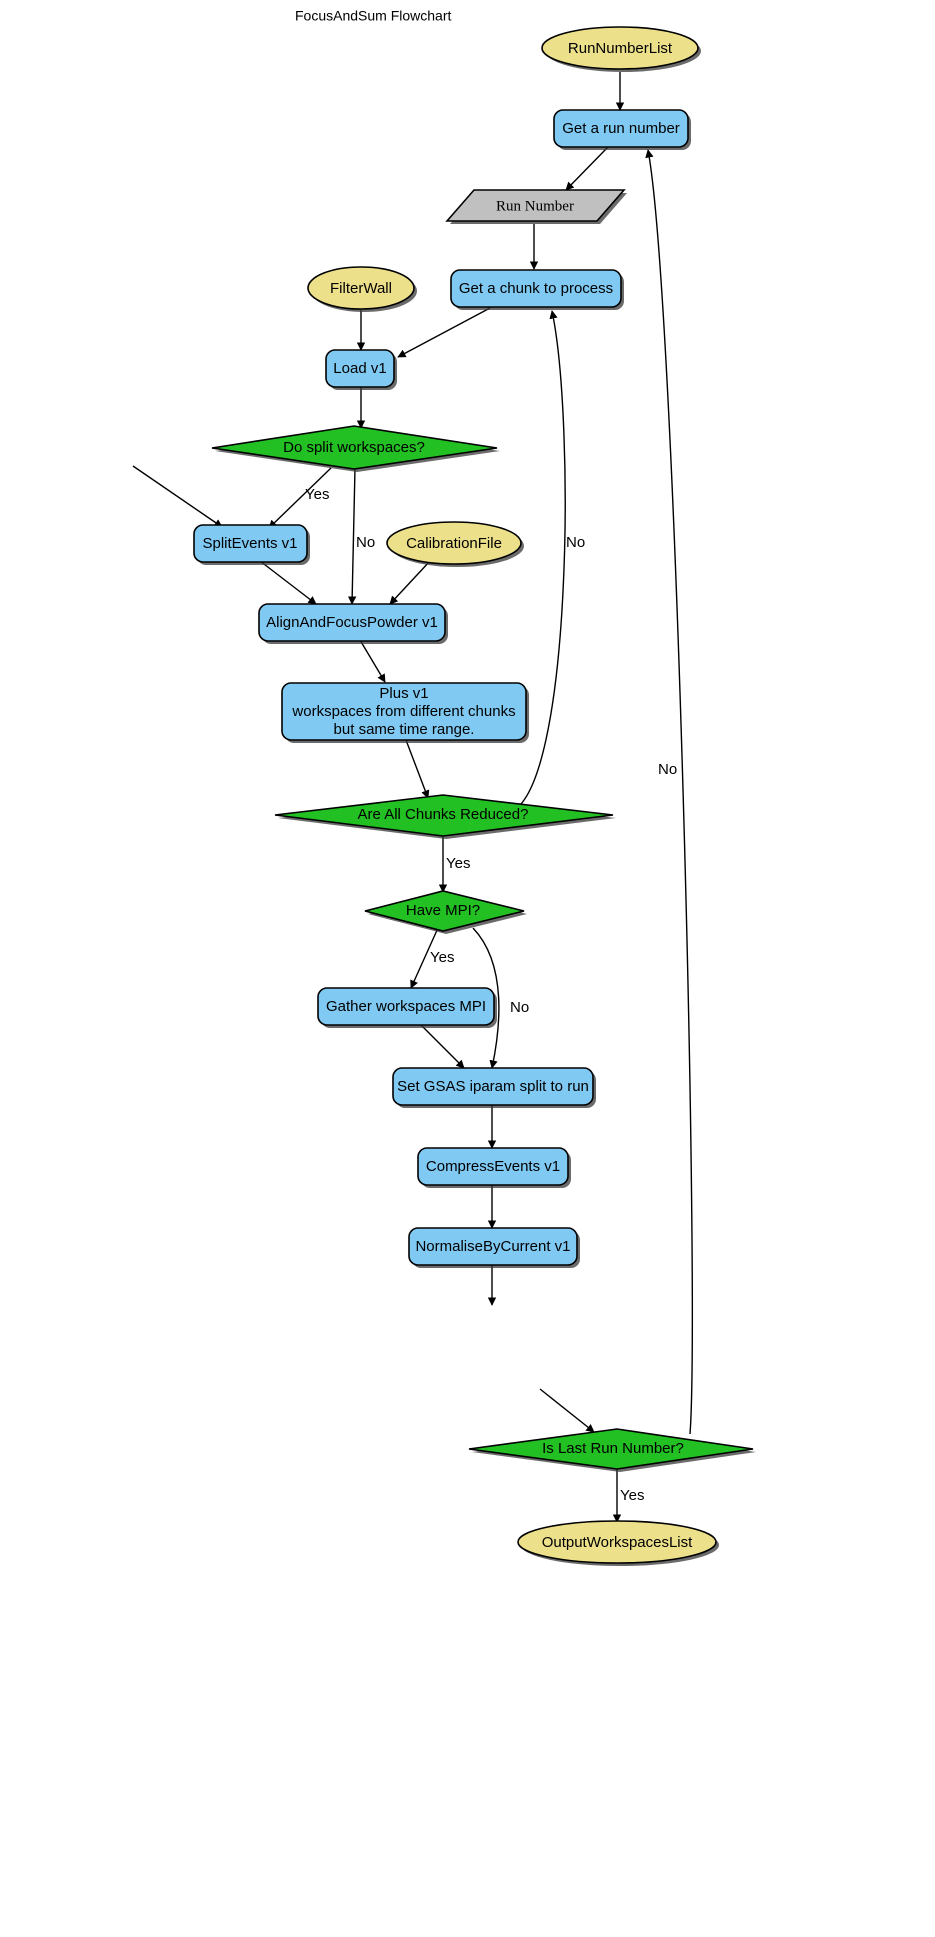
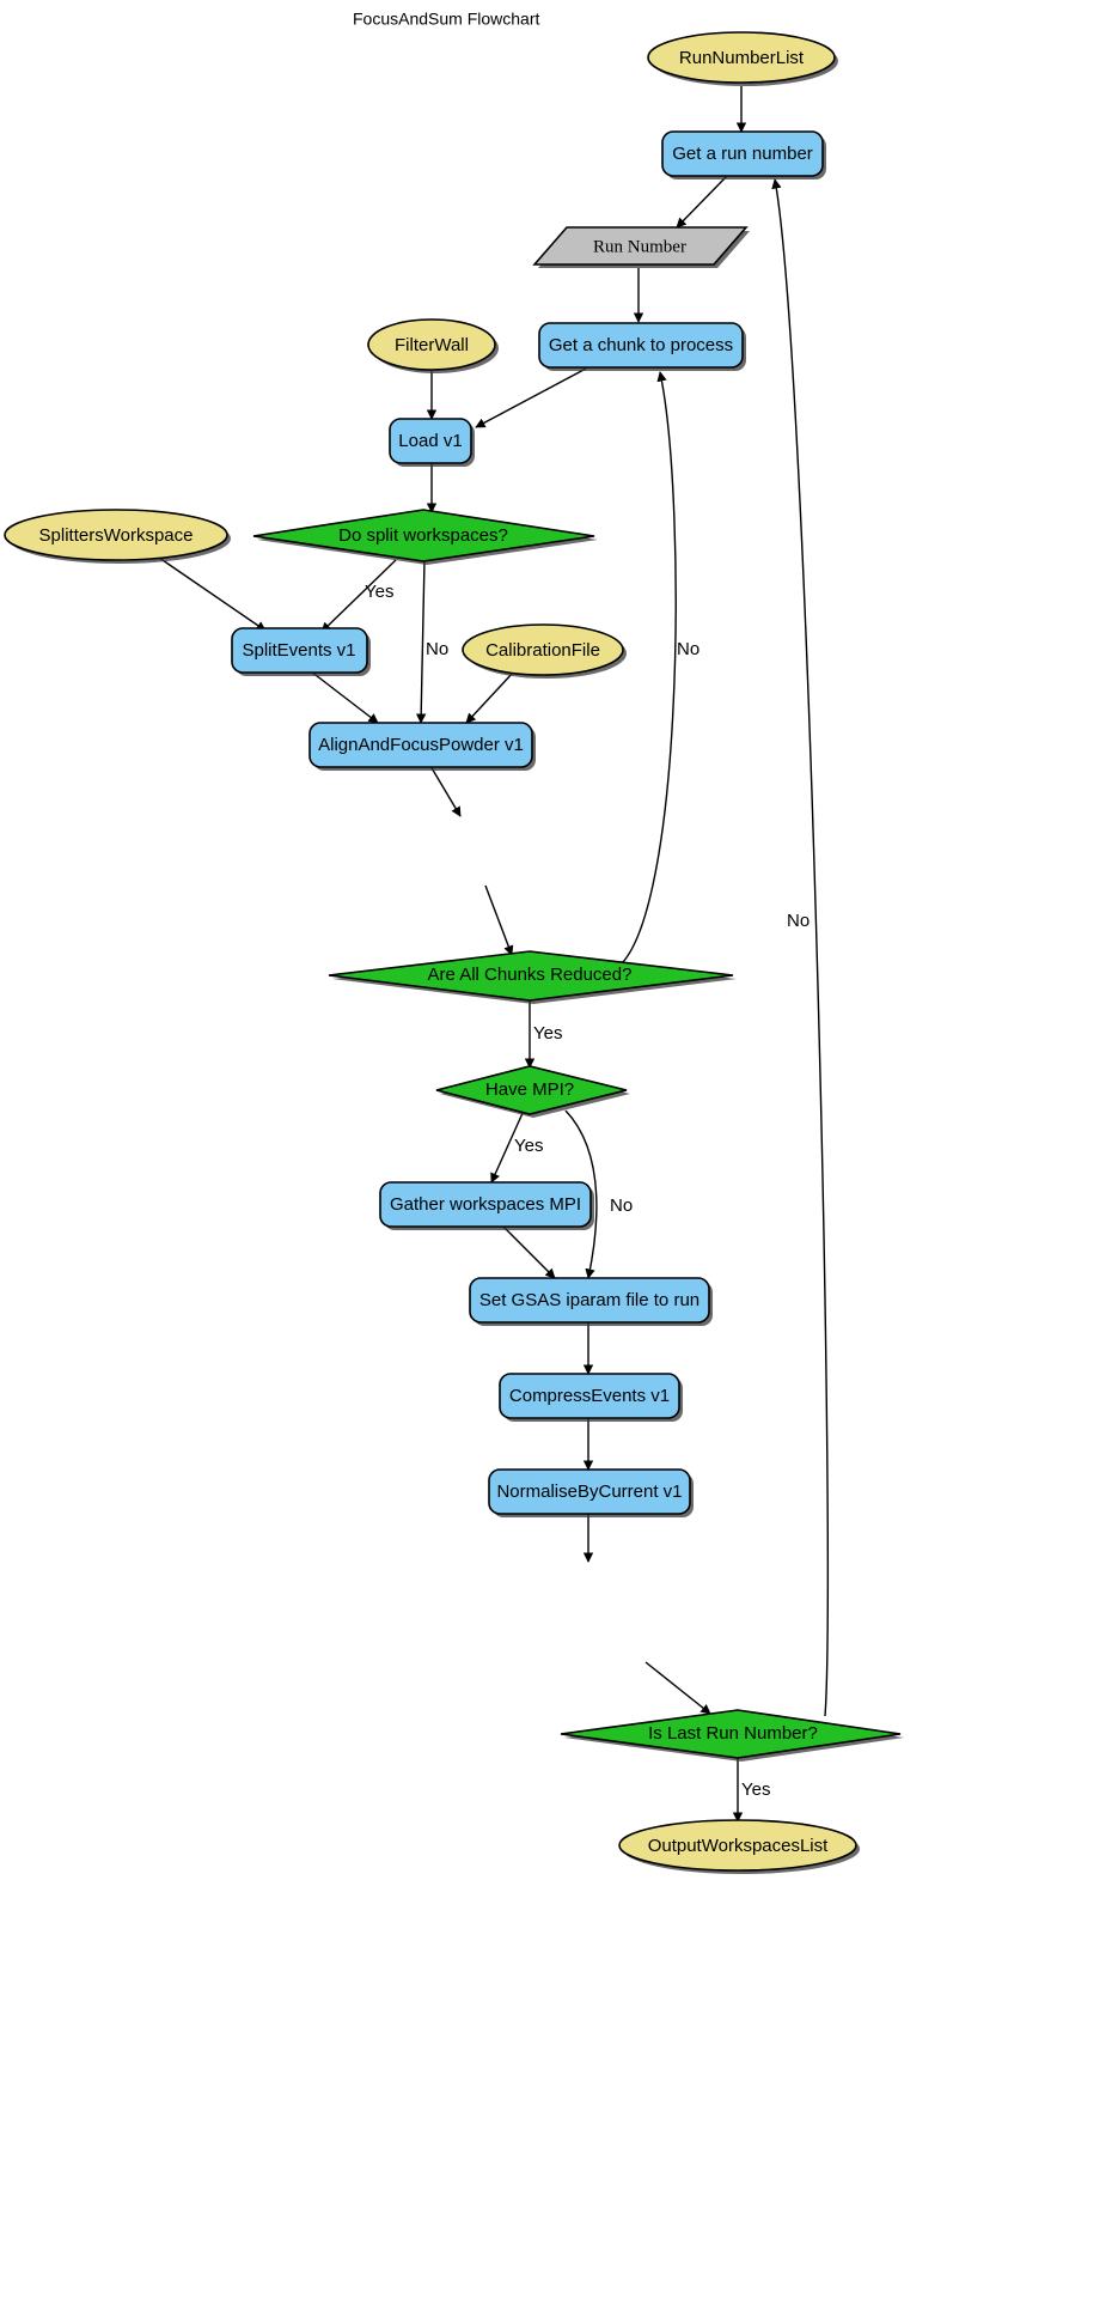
  FocusAndSum Flowchart
  Yes
  No
  No
  Yes
  Yes
  No
  No
  Yes
  RunNumberList
  Get a run number
  Run Number
  FilterWall
  Get a chunk to process
  Load v1
+ SplittersWorkspace
  Do split workspaces?
  SplitEvents v1
  CalibrationFile
  AlignAndFocusPowder v1
- Plus v1
- workspaces from different chunks
- but same time range.
  Are All Chunks Reduced?
  Have MPI?
  Gather workspaces MPI
- Set GSAS iparam split to run
+ Set GSAS iparam file to run
  CompressEvents v1
  NormaliseByCurrent v1
  Is Last Run Number?
  OutputWorkspacesList
